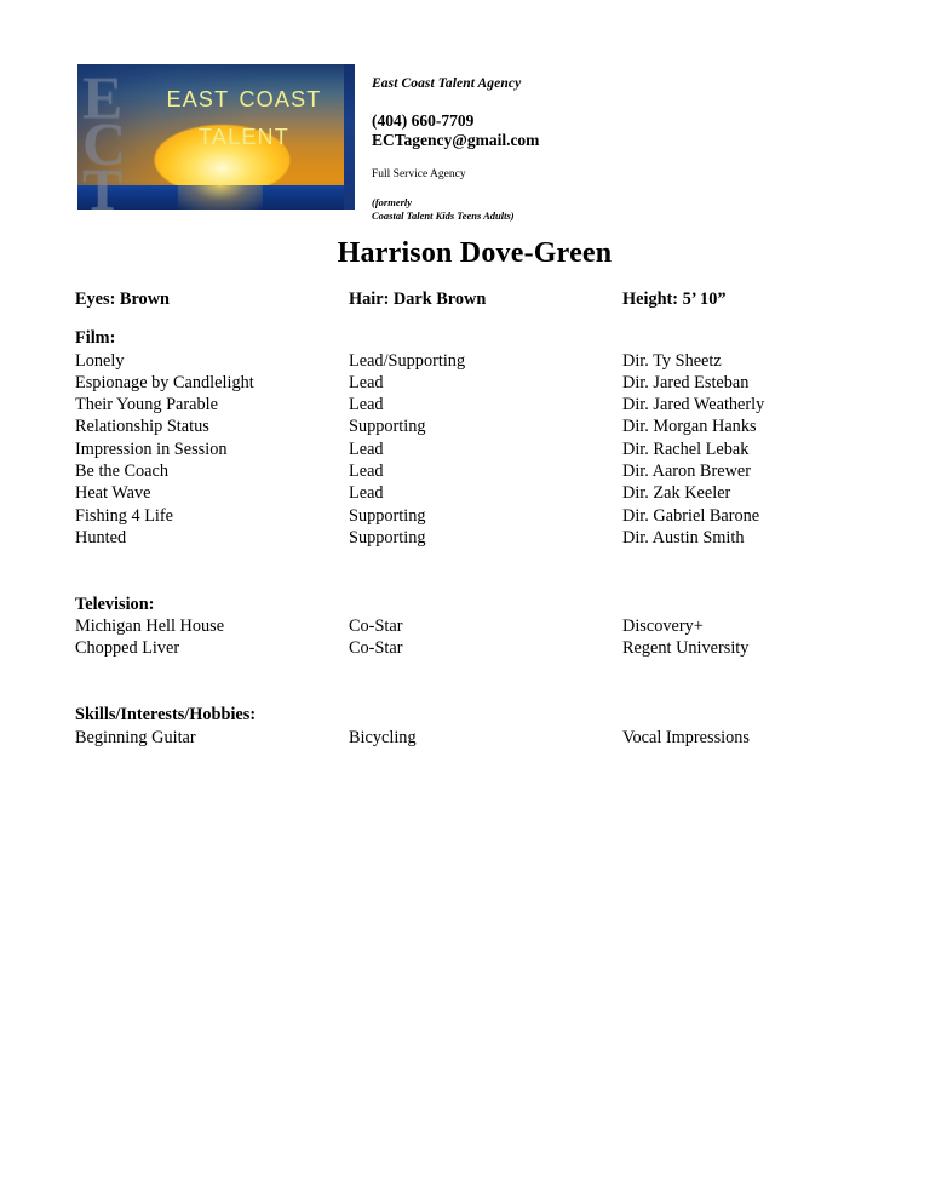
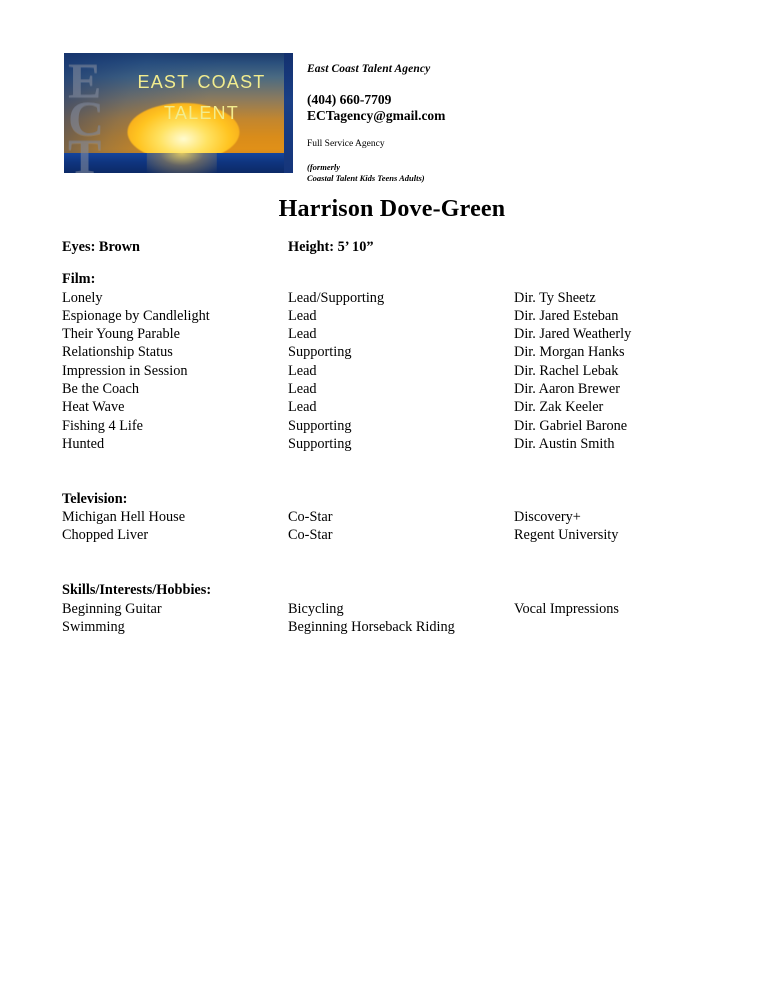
  E
  C
  T
  east coast
  talent
  East Coast Talent Agency
  (404) 660-7709
  ECTagency@gmail.com
  Full Service Agency
  (formerly
  Coastal Talent Kids Teens Adults)
  Harrison Dove-Green
  Eyes: Brown
- Hair: Dark Brown
  Height: 5’ 10”
  Film:
  Lonely
  Lead/Supporting
  Dir. Ty Sheetz
  Espionage by Candlelight
  Lead
  Dir. Jared Esteban
  Their Young Parable
  Lead
  Dir. Jared Weatherly
  Relationship Status
  Supporting
  Dir. Morgan Hanks
  Impression in Session
  Lead
  Dir. Rachel Lebak
  Be the Coach
  Lead
  Dir. Aaron Brewer
  Heat Wave
  Lead
  Dir. Zak Keeler
  Fishing 4 Life
  Supporting
  Dir. Gabriel Barone
  Hunted
  Supporting
  Dir. Austin Smith
  Television:
  Michigan Hell House
  Co-Star
  Discovery+
  Chopped Liver
  Co-Star
  Regent University
  Skills/Interests/Hobbies:
  Beginning Guitar
  Bicycling
  Vocal Impressions
+ Swimming
+ Beginning Horseback Riding
